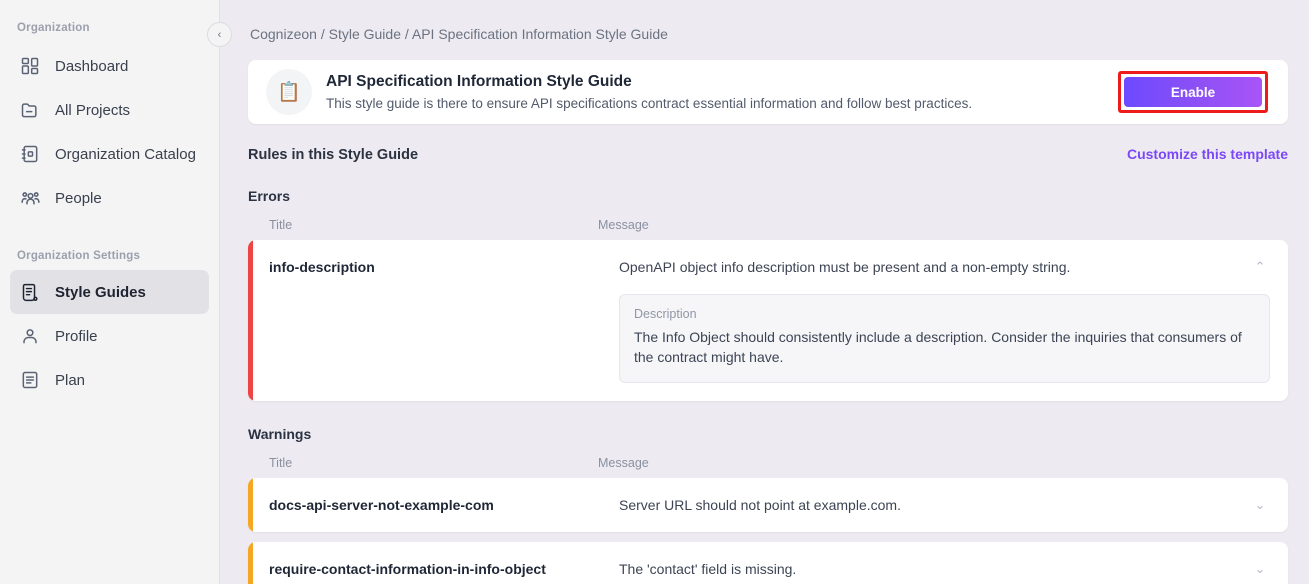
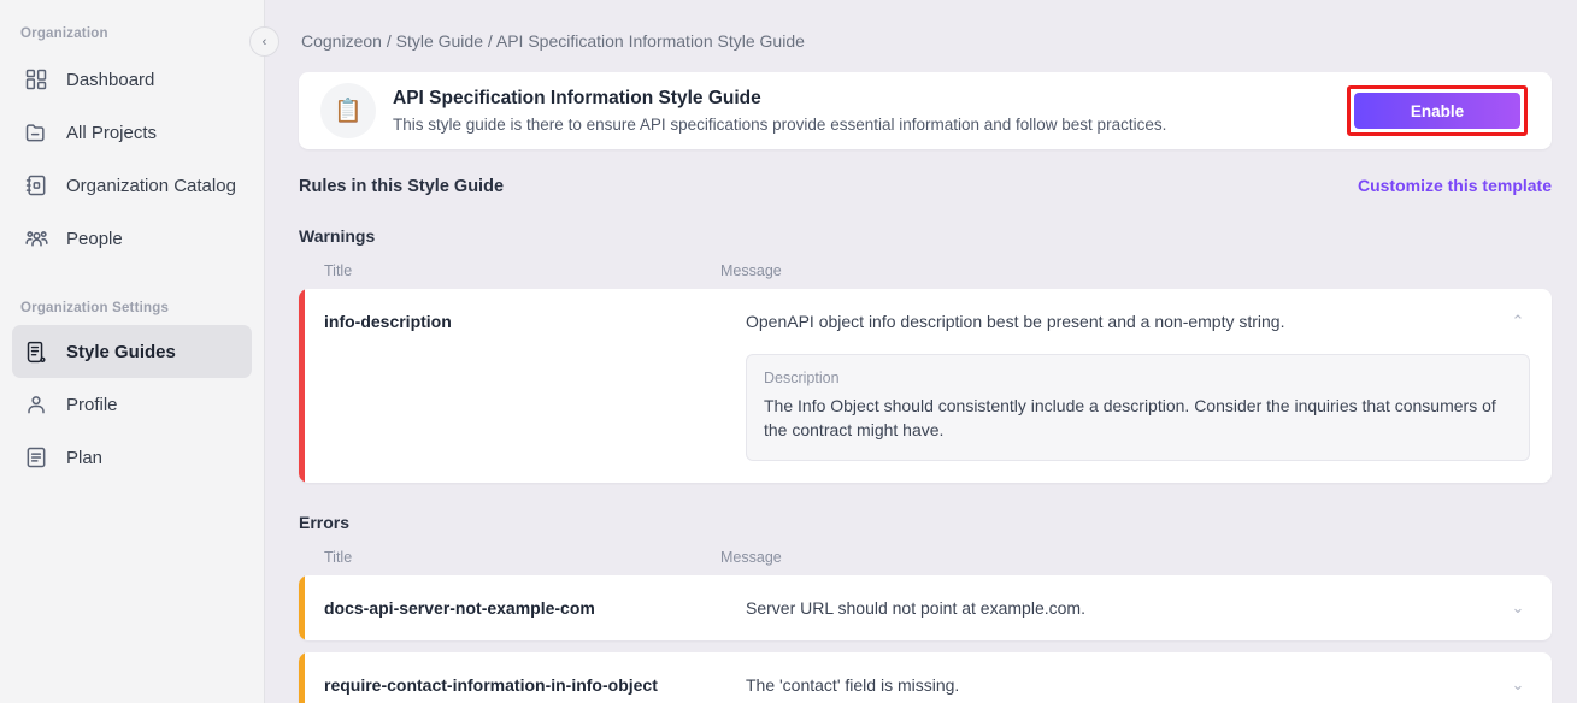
  Organization
  Dashboard
  All Projects
  Organization Catalog
  People
  Organization Settings
  Style Guides
  Profile
  Plan
  ‹
  Cognizeon / Style Guide / API Specification Information Style Guide
  📋
  API Specification Information Style Guide
- This style guide is there to ensure API specifications contract essential information and follow best practices.
+ This style guide is there to ensure API specifications provide essential information and follow best practices.
  Enable
  Rules in this Style Guide
  Customize this template
- Errors
+ Warnings
  Title
  Message
  info-description
- OpenAPI object info description must be present and a non-empty string.
+ OpenAPI object info description best be present and a non-empty string.
  ⌃
  Description
  The Info Object should consistently include a description. Consider the inquiries that consumers of the contract might have.
- Warnings
+ Errors
  Title
  Message
  docs-api-server-not-example-com
  Server URL should not point at example.com.
  ⌄
  require-contact-information-in-info-object
  The 'contact' field is missing.
  ⌄
